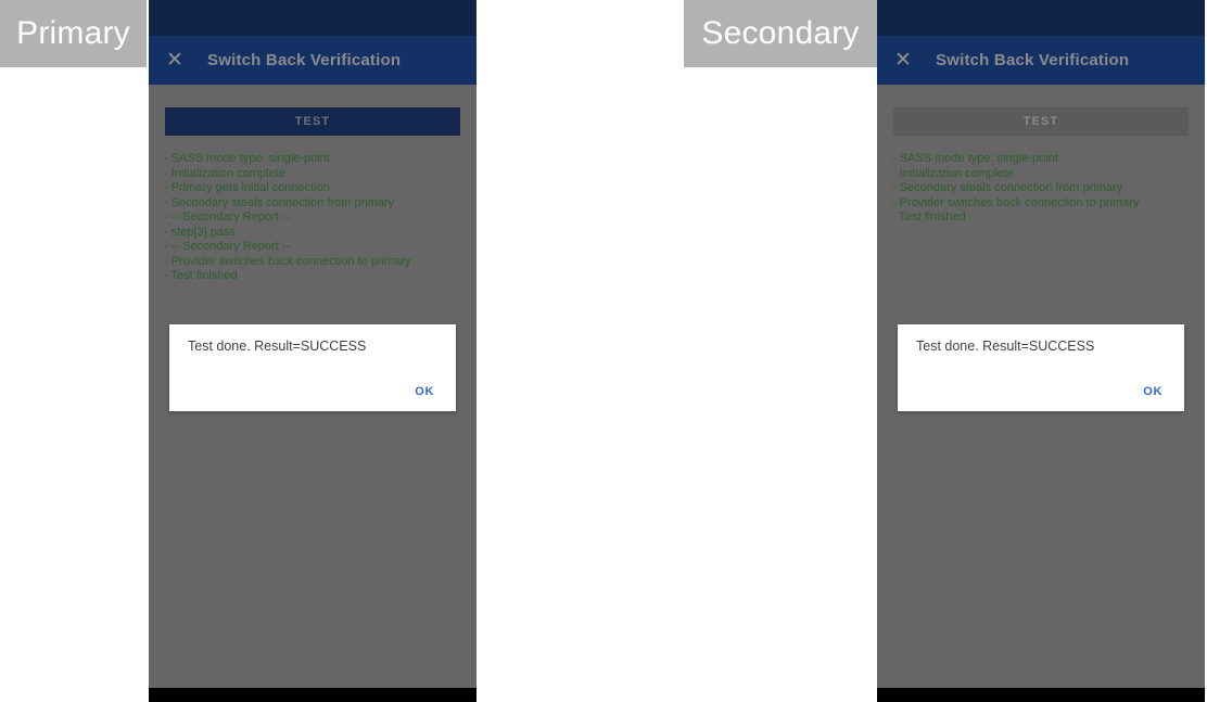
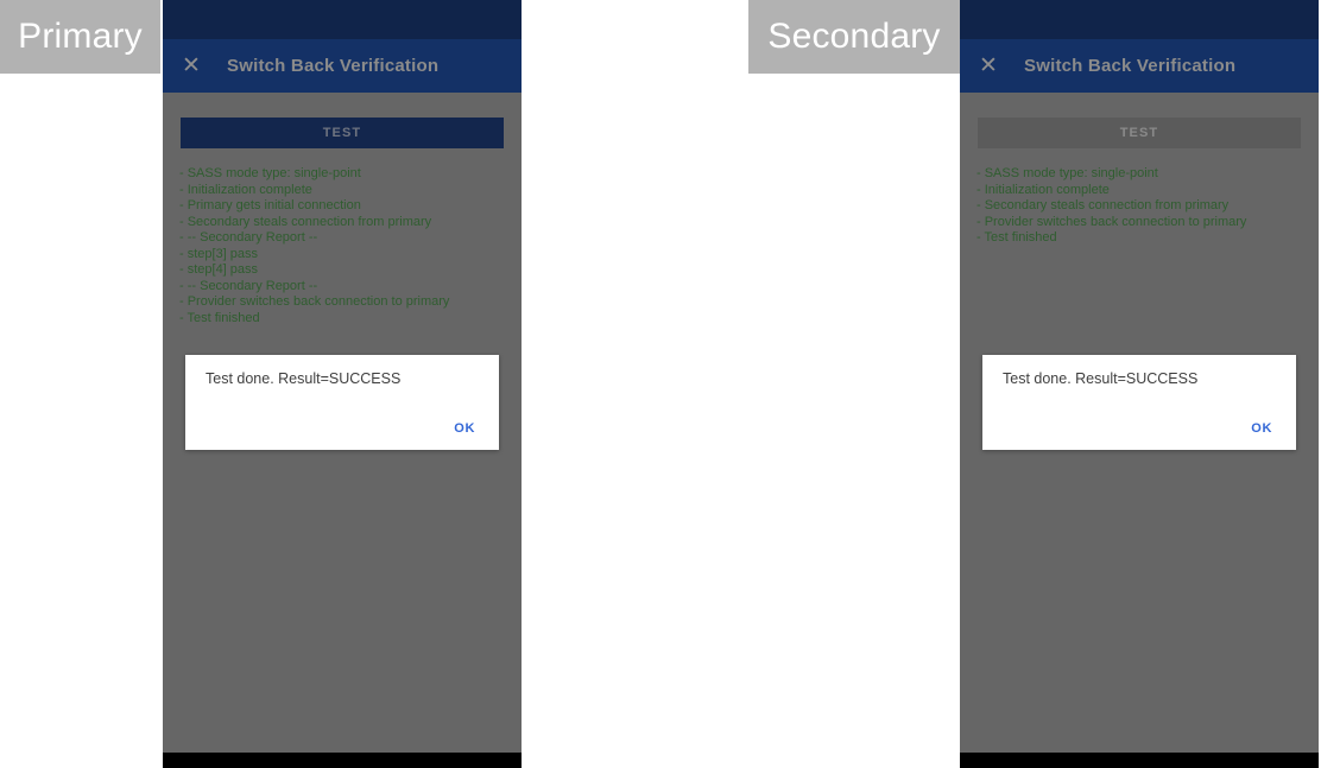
  Primary
  Secondary
  ✕
  Switch Back Verification
  TEST
  - SASS mode type: single-point
  - Initialization complete
  - Primary gets initial connection
  - Secondary steals connection from primary
  - -- Secondary Report --
  - step[3] pass
+ - step[4] pass
  - -- Secondary Report --
  - Provider switches back connection to primary
  - Test finished
  Test done. Result=SUCCESS
  OK
  ✕
  Switch Back Verification
  TEST
  - SASS mode type: single-point
  - Initialization complete
  - Secondary steals connection from primary
  - Provider switches back connection to primary
  - Test finished
  Test done. Result=SUCCESS
  OK
